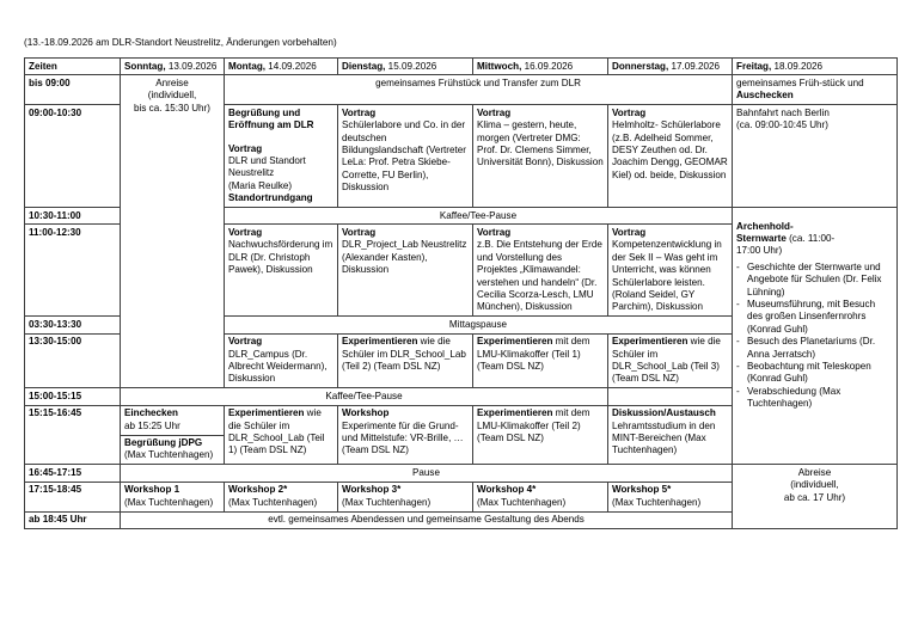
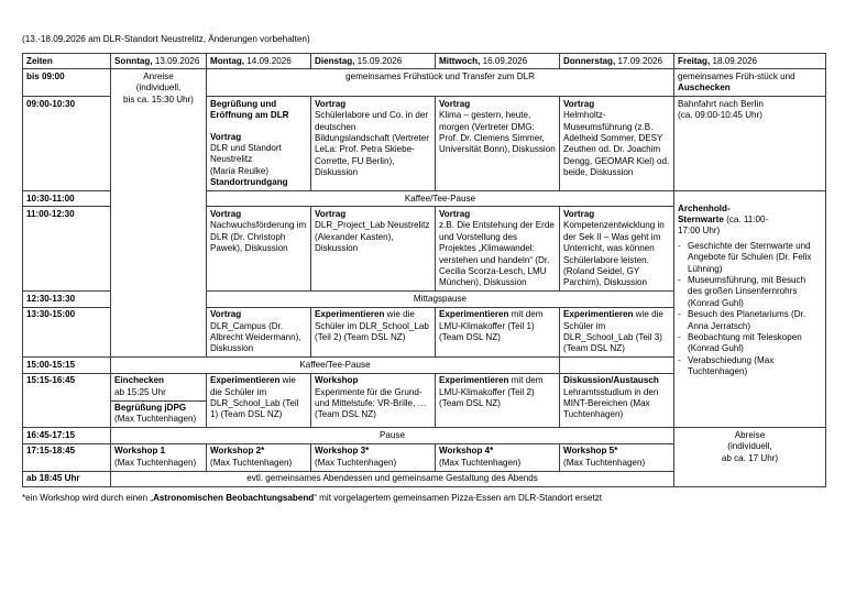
  (13.-18.09.2026 am DLR-Standort Neustrelitz, Änderungen vorbehalten)
  Zeiten	Sonntag, 13.09.2026	Montag, 14.09.2026	Dienstag, 15.09.2026	Mittwoch, 16.09.2026	Donnerstag, 17.09.2026	Freitag, 18.09.2026
  bis 09:00	Anreise (individuell, bis ca. 15:30 Uhr)	gemeinsames Frühstück und Transfer zum DLR	gemeinsames Früh-stück und Auschecken
- 09:00-10:30	Begrüßung und Eröffnung am DLR Vortrag DLR und Standort Neustrelitz (Maria Reulke) Standortrundgang	Vortrag Schülerlabore und Co. in der deutschen Bildungslandschaft (Vertreter LeLa: Prof. Petra Skiebe-Corrette, FU Berlin), Diskussion	Vortrag Klima – gestern, heute, morgen (Vertreter DMG: Prof. Dr. Clemens Simmer, Universität Bonn), Diskussion	Vortrag Helmholtz- Schülerlabore (z.B. Adelheid Sommer, DESY Zeuthen od. Dr. Joachim Dengg, GEOMAR Kiel) od. beide, Diskussion	Bahnfahrt nach Berlin (ca. 09:00-10:45 Uhr)
+ 09:00-10:30	Begrüßung und Eröffnung am DLR Vortrag DLR und Standort Neustrelitz (Maria Reulke) Standortrundgang	Vortrag Schülerlabore und Co. in der deutschen Bildungslandschaft (Vertreter LeLa: Prof. Petra Skiebe-Corrette, FU Berlin), Diskussion	Vortrag Klima – gestern, heute, morgen (Vertreter DMG: Prof. Dr. Clemens Simmer, Universität Bonn), Diskussion	Vortrag Helmholtz- Museumsführung (z.B. Adelheid Sommer, DESY Zeuthen od. Dr. Joachim Dengg, GEOMAR Kiel) od. beide, Diskussion	Bahnfahrt nach Berlin (ca. 09:00-10:45 Uhr)
  10:30-11:00	Kaffee/Tee-Pause	Archenhold- Sternwarte (ca. 11:00- 17:00 Uhr) Geschichte der Sternwarte und Angebote für Schulen (Dr. Felix Lühning) Museumsführung, mit Besuch des großen Linsenfernrohrs (Konrad Guhl) Besuch des Planetariums (Dr. Anna Jerratsch) Beobachtung mit Teleskopen (Konrad Guhl) Verabschiedung (Max Tuchtenhagen)
  11:00-12:30	Vortrag Nachwuchsförderung im DLR (Dr. Christoph Pawek), Diskussion	Vortrag DLR_Project_Lab Neustrelitz (Alexander Kasten), Diskussion	Vortrag z.B. Die Entstehung der Erde und Vorstellung des Projektes „Klimawandel: verstehen und handeln“ (Dr. Cecilia Scorza-Lesch, LMU München), Diskussion	Vortrag Kompetenzentwicklung in der Sek II – Was geht im Unterricht, was können Schülerlabore leisten. (Roland Seidel, GY Parchim), Diskussion
- 03:30-13:30	Mittagspause
+ 12:30-13:30	Mittagspause
  13:30-15:00	Vortrag DLR_Campus (Dr. Albrecht Weidermann), Diskussion	Experimentieren wie die Schüler im DLR_School_Lab (Teil 2) (Team DSL NZ)	Experimentieren mit dem LMU-Klimakoffer (Teil 1) (Team DSL NZ)	Experimentieren wie die Schüler im DLR_School_Lab (Teil 3) (Team DSL NZ)
  15:00-15:15	Kaffee/Tee-Pause
  15:15-16:45	Einchecken ab 15:25 Uhr	Experimentieren wie die Schüler im DLR_School_Lab (Teil 1) (Team DSL NZ)	Workshop Experimente für die Grund- und Mittelstufe: VR-Brille, … (Team DSL NZ)	Experimentieren mit dem LMU-Klimakoffer (Teil 2) (Team DSL NZ)	Diskussion/Austausch Lehramtsstudium in den MINT-Bereichen (Max Tuchtenhagen)
  Begrüßung jDPG (Max Tuchtenhagen)
  16:45-17:15	Pause	Abreise (individuell, ab ca. 17 Uhr)
  17:15-18:45	Workshop 1 (Max Tuchtenhagen)	Workshop 2* (Max Tuchtenhagen)	Workshop 3* (Max Tuchtenhagen)	Workshop 4* (Max Tuchtenhagen)	Workshop 5* (Max Tuchtenhagen)
  ab 18:45 Uhr	evtl. gemeinsames Abendessen und gemeinsame Gestaltung des Abends
+ *ein Workshop wird durch einen „Astronomischen Beobachtungsabend“ mit vorgelagertem gemeinsamen Pizza-Essen am DLR-Standort ersetzt
